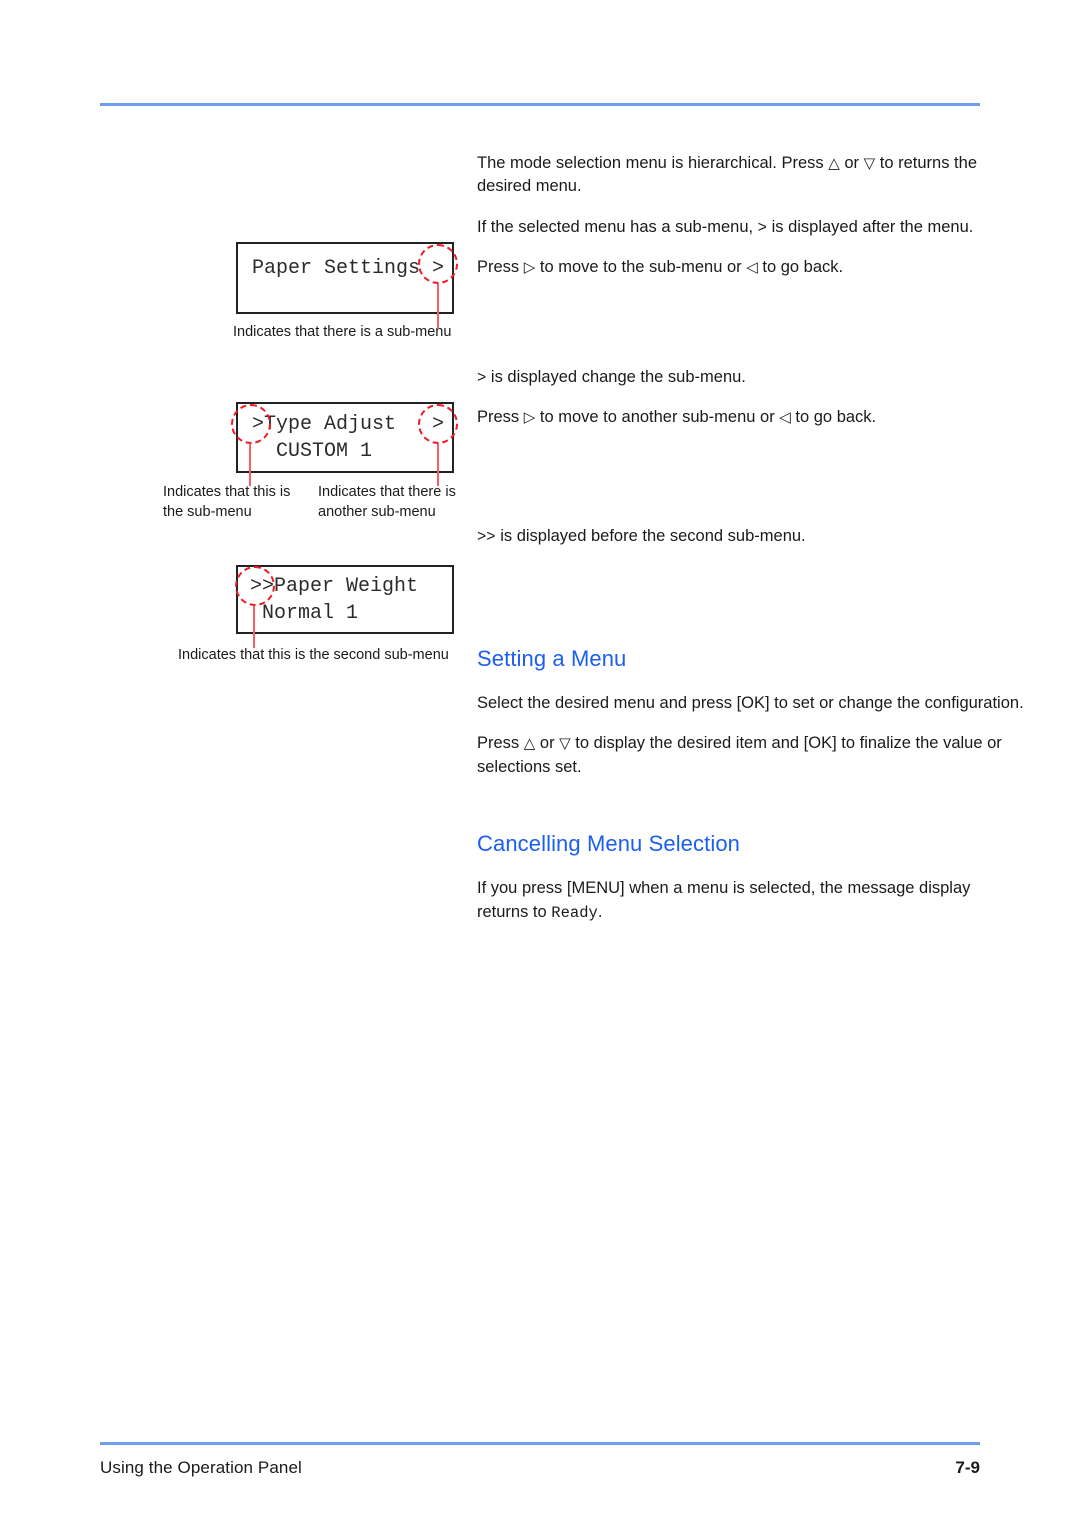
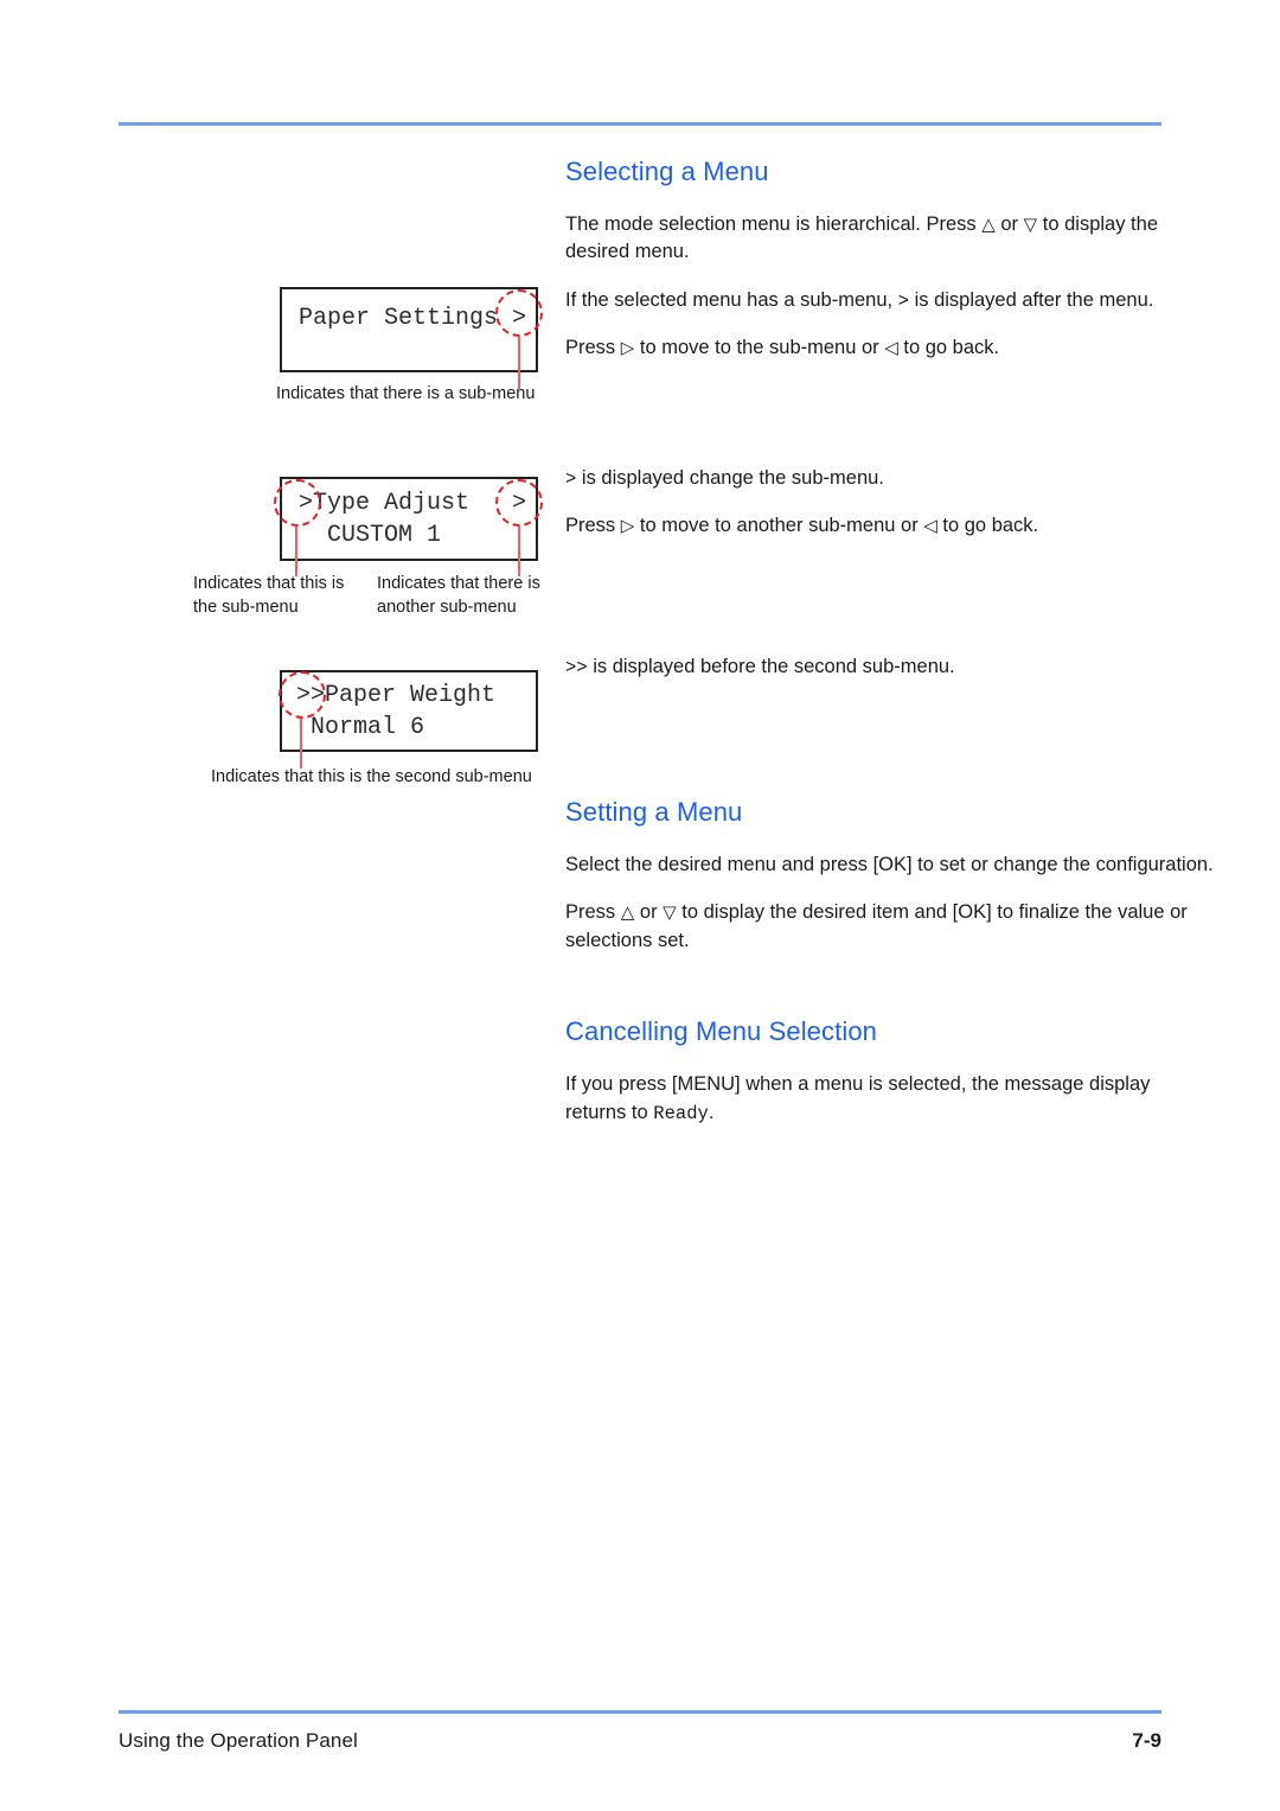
+ Selecting a Menu
- The mode selection menu is hierarchical. Press △ or ▽ to returns the desired menu.
+ The mode selection menu is hierarchical. Press △ or ▽ to display the desired menu.
  If the selected menu has a sub-menu, > is displayed after the menu.
  Press ▷ to move to the sub-menu or ◁ to go back.
  > is displayed change the sub-menu.
  Press ▷ to move to another sub-menu or ◁ to go back.
  >> is displayed before the second sub-menu.
  Setting a Menu
  Select the desired menu and press [OK] to set or change the configuration.
  Press △ or ▽ to display the desired item and [OK] to finalize the value or selections set.
  Cancelling Menu Selection
  If you press [MENU] when a menu is selected, the message display returns to Ready.
  Paper Settings >
  Indicates that there is a sub-menu
  >Type Adjust >
  CUSTOM 1
  Indicates that this is
  the sub-menu
  Indicates that there is
  another sub-menu
  >>Paper Weight
- Normal 1
+ Normal 6
  Indicates that this is the second sub-menu
  Using the Operation Panel
  7-9
